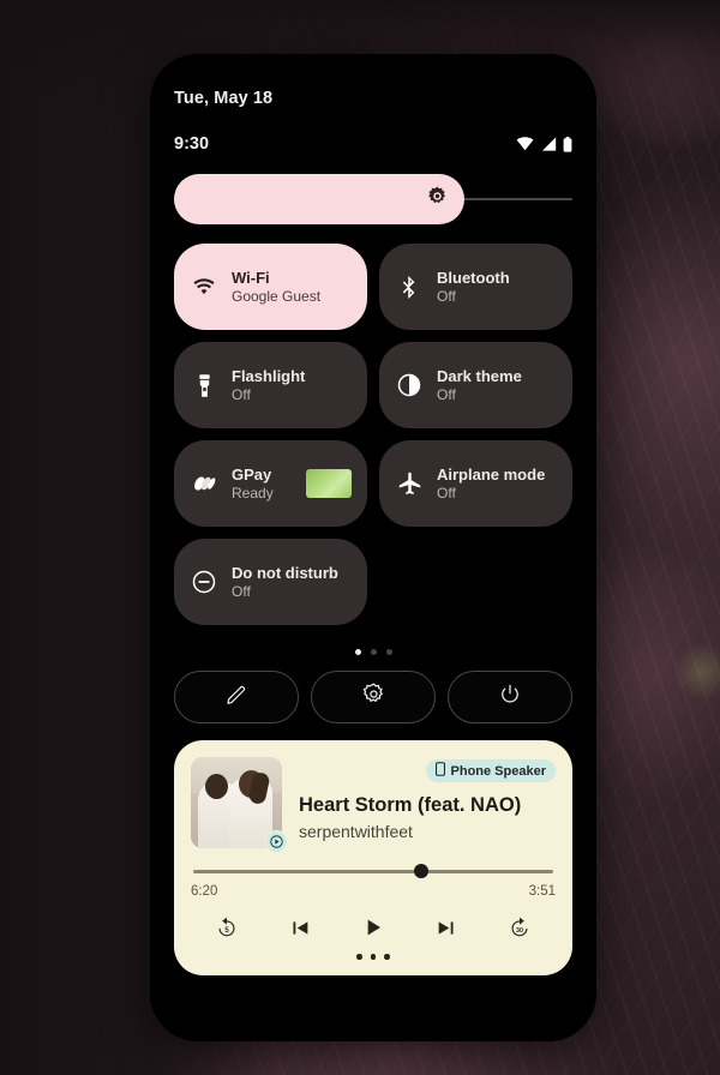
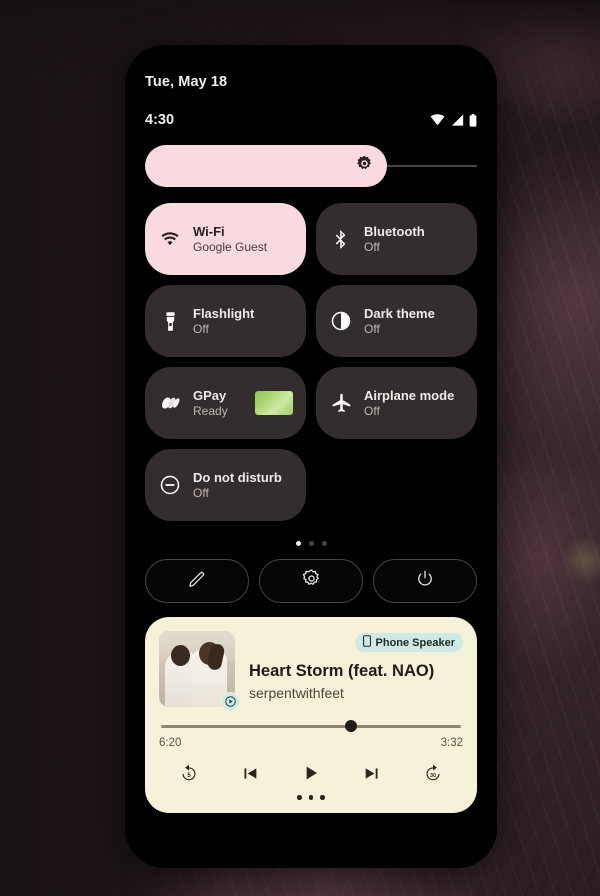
  Tue, May 18
- 9:30
+ 4:30
  Wi-Fi
  Google Guest
  Bluetooth
  Off
  Flashlight
  Off
  Dark theme
  Off
  GPay
  Ready
  Airplane mode
  Off
  Do not disturb
  Off
  Phone Speaker
  Heart Storm (feat. NAO)
  serpentwithfeet
  6:20
- 3:51
+ 3:32
